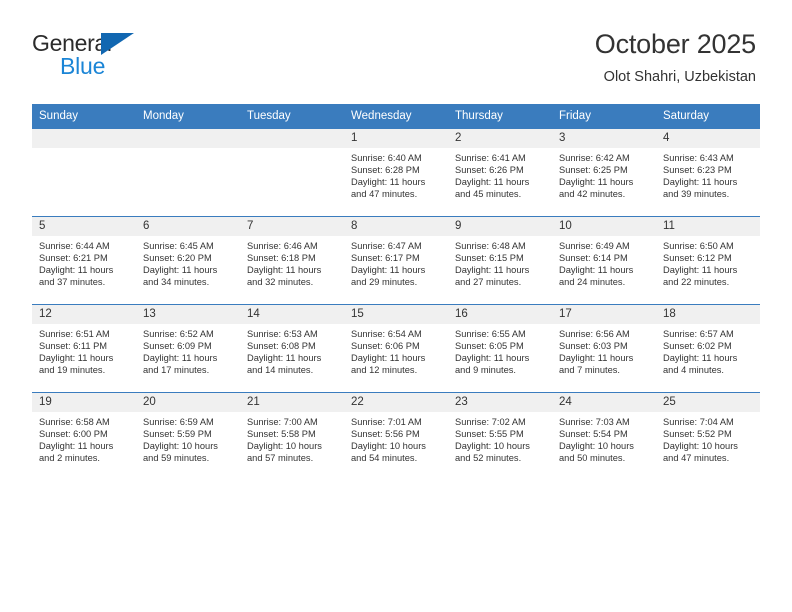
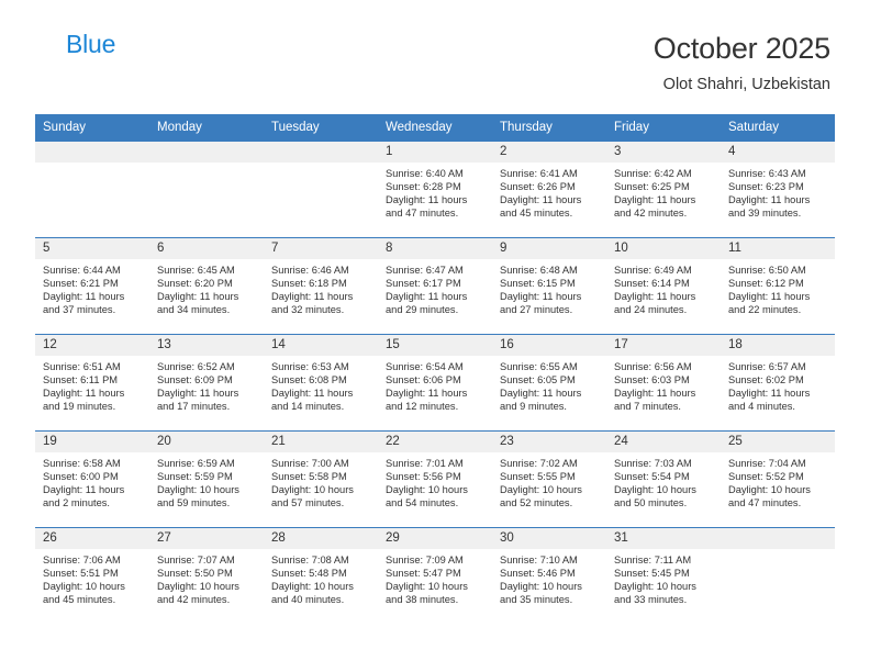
- General
  Blue
  October 2025
  Olot Shahri, Uzbekistan
  Sunday	Monday	Tuesday	Wednesday	Thursday	Friday	Saturday
  			1Sunrise: 6:40 AMSunset: 6:28 PMDaylight: 11 hours and 47 minutes.	2Sunrise: 6:41 AMSunset: 6:26 PMDaylight: 11 hours and 45 minutes.	3Sunrise: 6:42 AMSunset: 6:25 PMDaylight: 11 hours and 42 minutes.	4Sunrise: 6:43 AMSunset: 6:23 PMDaylight: 11 hours and 39 minutes.
  5Sunrise: 6:44 AMSunset: 6:21 PMDaylight: 11 hours and 37 minutes.	6Sunrise: 6:45 AMSunset: 6:20 PMDaylight: 11 hours and 34 minutes.	7Sunrise: 6:46 AMSunset: 6:18 PMDaylight: 11 hours and 32 minutes.	8Sunrise: 6:47 AMSunset: 6:17 PMDaylight: 11 hours and 29 minutes.	9Sunrise: 6:48 AMSunset: 6:15 PMDaylight: 11 hours and 27 minutes.	10Sunrise: 6:49 AMSunset: 6:14 PMDaylight: 11 hours and 24 minutes.	11Sunrise: 6:50 AMSunset: 6:12 PMDaylight: 11 hours and 22 minutes.
  12Sunrise: 6:51 AMSunset: 6:11 PMDaylight: 11 hours and 19 minutes.	13Sunrise: 6:52 AMSunset: 6:09 PMDaylight: 11 hours and 17 minutes.	14Sunrise: 6:53 AMSunset: 6:08 PMDaylight: 11 hours and 14 minutes.	15Sunrise: 6:54 AMSunset: 6:06 PMDaylight: 11 hours and 12 minutes.	16Sunrise: 6:55 AMSunset: 6:05 PMDaylight: 11 hours and 9 minutes.	17Sunrise: 6:56 AMSunset: 6:03 PMDaylight: 11 hours and 7 minutes.	18Sunrise: 6:57 AMSunset: 6:02 PMDaylight: 11 hours and 4 minutes.
  19Sunrise: 6:58 AMSunset: 6:00 PMDaylight: 11 hours and 2 minutes.	20Sunrise: 6:59 AMSunset: 5:59 PMDaylight: 10 hours and 59 minutes.	21Sunrise: 7:00 AMSunset: 5:58 PMDaylight: 10 hours and 57 minutes.	22Sunrise: 7:01 AMSunset: 5:56 PMDaylight: 10 hours and 54 minutes.	23Sunrise: 7:02 AMSunset: 5:55 PMDaylight: 10 hours and 52 minutes.	24Sunrise: 7:03 AMSunset: 5:54 PMDaylight: 10 hours and 50 minutes.	25Sunrise: 7:04 AMSunset: 5:52 PMDaylight: 10 hours and 47 minutes.
+ 26Sunrise: 7:06 AMSunset: 5:51 PMDaylight: 10 hours and 45 minutes.	27Sunrise: 7:07 AMSunset: 5:50 PMDaylight: 10 hours and 42 minutes.	28Sunrise: 7:08 AMSunset: 5:48 PMDaylight: 10 hours and 40 minutes.	29Sunrise: 7:09 AMSunset: 5:47 PMDaylight: 10 hours and 38 minutes.	30Sunrise: 7:10 AMSunset: 5:46 PMDaylight: 10 hours and 35 minutes.	31Sunrise: 7:11 AMSunset: 5:45 PMDaylight: 10 hours and 33 minutes.
